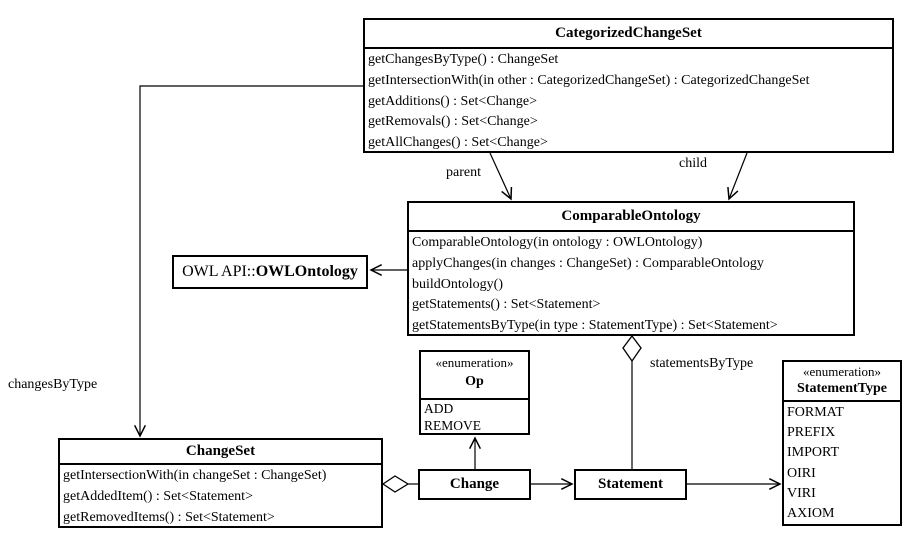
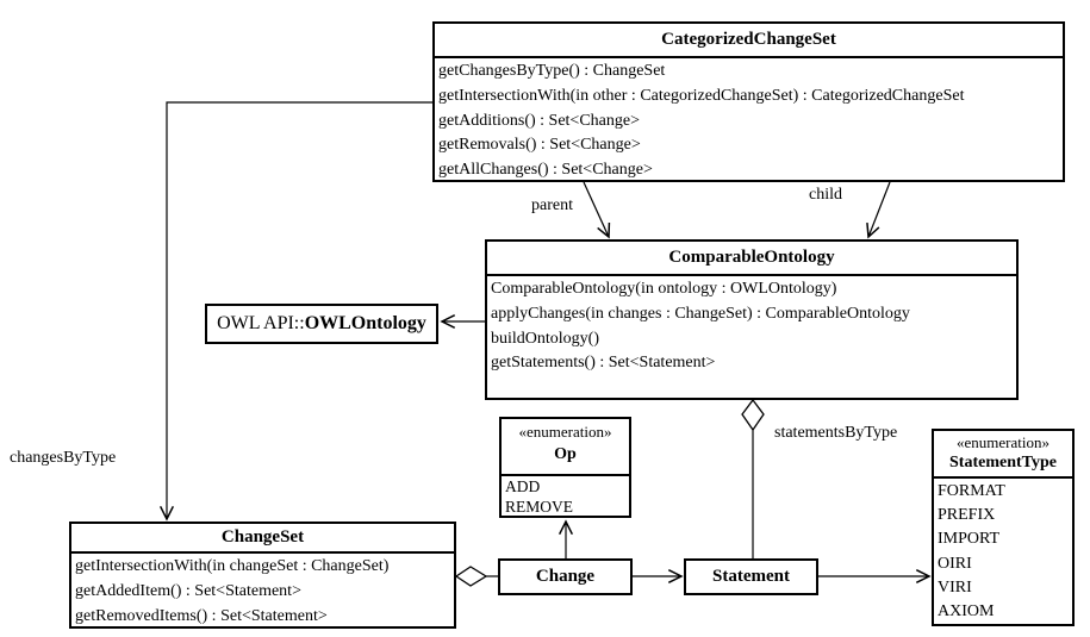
  CategorizedChangeSet
  getChangesByType() : ChangeSet
  getIntersectionWith(in other : CategorizedChangeSet) : CategorizedChangeSet
  getAdditions() : Set<Change>
  getRemovals() : Set<Change>
  getAllChanges() : Set<Change>
  ComparableOntology
  ComparableOntology(in ontology : OWLOntology)
  applyChanges(in changes : ChangeSet) : ComparableOntology
  buildOntology()
  getStatements() : Set<Statement>
- getStatementsByType(in type : StatementType) : Set<Statement>
  OWL API::
  OWLOntology
  ChangeSet
  getIntersectionWith(in changeSet : ChangeSet)
  getAddedItem() : Set<Statement>
  getRemovedItems() : Set<Statement>
  «enumeration»
  Op
  ADD
  REMOVE
  «enumeration»
  StatementType
  FORMAT
  PREFIX
  IMPORT
  OIRI
  VIRI
  AXIOM
  Change
  Statement
  parent
  child
  changesByType
  statementsByType
